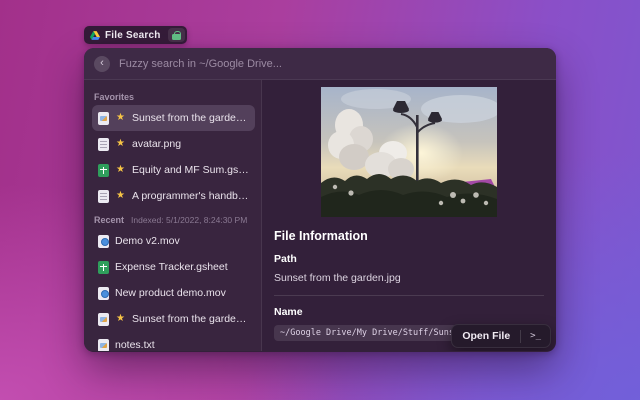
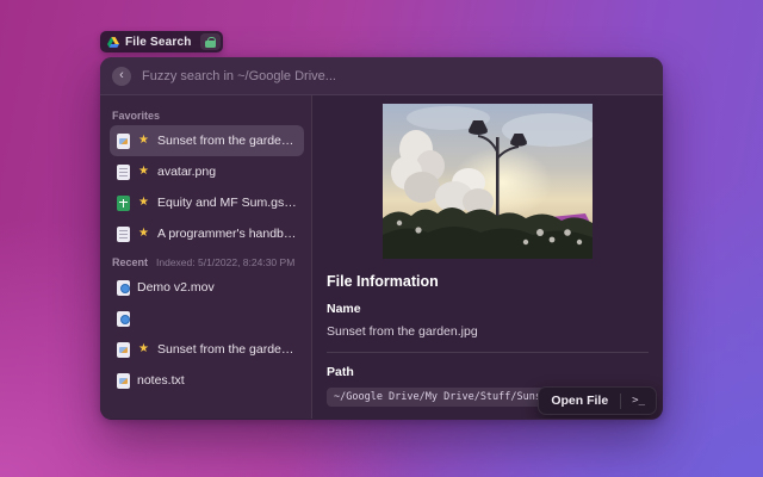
  File Search
  ‹
  Fuzzy search in ~/Google Drive...
  Favorites
  ★
  Sunset from the garden.j
  ★
  avatar.png
  ★
  Equity and MF Sum.gshe
  ★
  A programmer's handboo
  Recent
  Indexed: 5/1/2022, 8:24:30 PM
  Demo v2.mov
- Expense Tracker.gsheet
- New product demo.mov
  ★
  Sunset from the garden.j
  notes.txt
  File Information
- Path
+ Name
  Sunset from the garden.jpg
- Name
+ Path
  Open File
  >_
